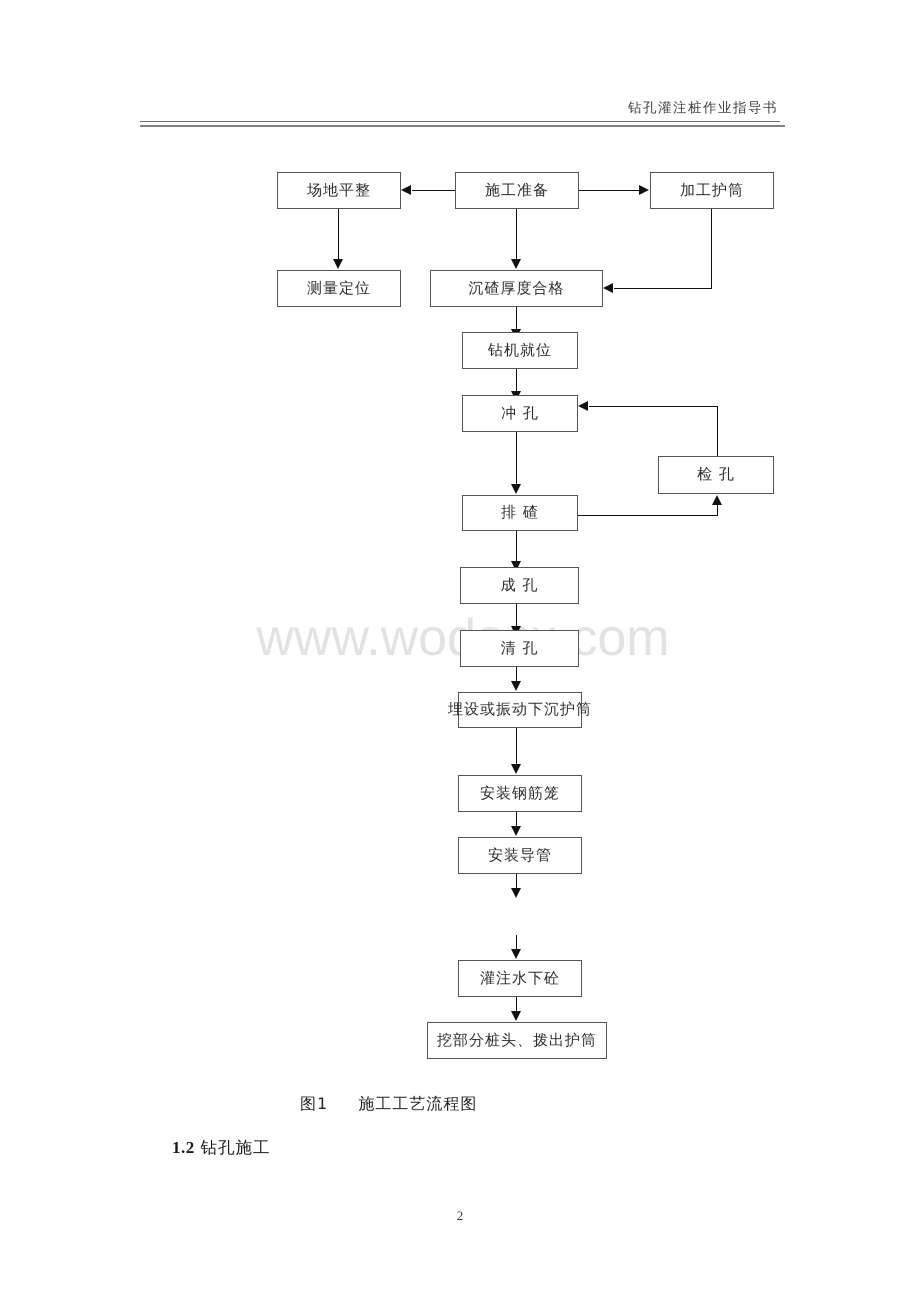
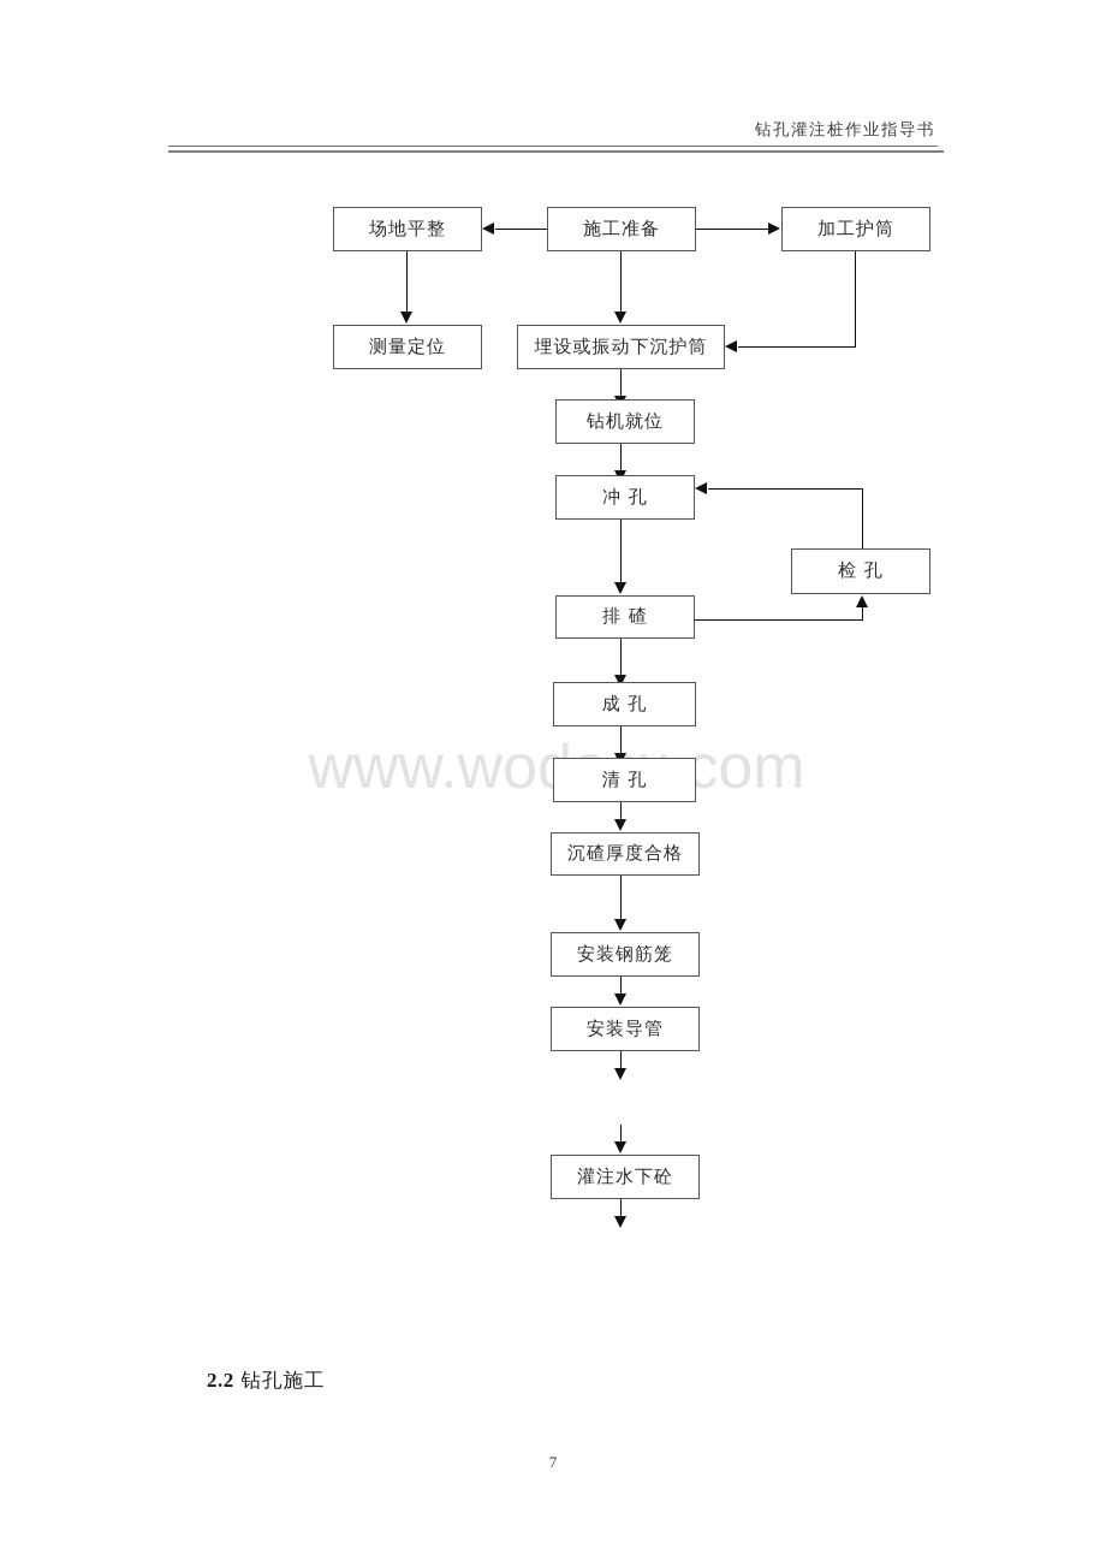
  钻孔灌注桩作业指导书
  场地平整
  施工准备
  加工护筒
  测量定位
- 沉碴厚度合格
+ 埋设或振动下沉护筒
  钻机就位
  冲 孔
  检 孔
  排 碴
  成 孔
  清 孔
- 埋设或振动下沉护筒
+ 沉碴厚度合格
  安装钢筋笼
  安装导管
  灌注水下砼
- 挖部分桩头、拨出护筒
- 图1 施工工艺流程图
- 1.2 钻孔施工
+ 2.2 钻孔施工
- 2
+ 7
